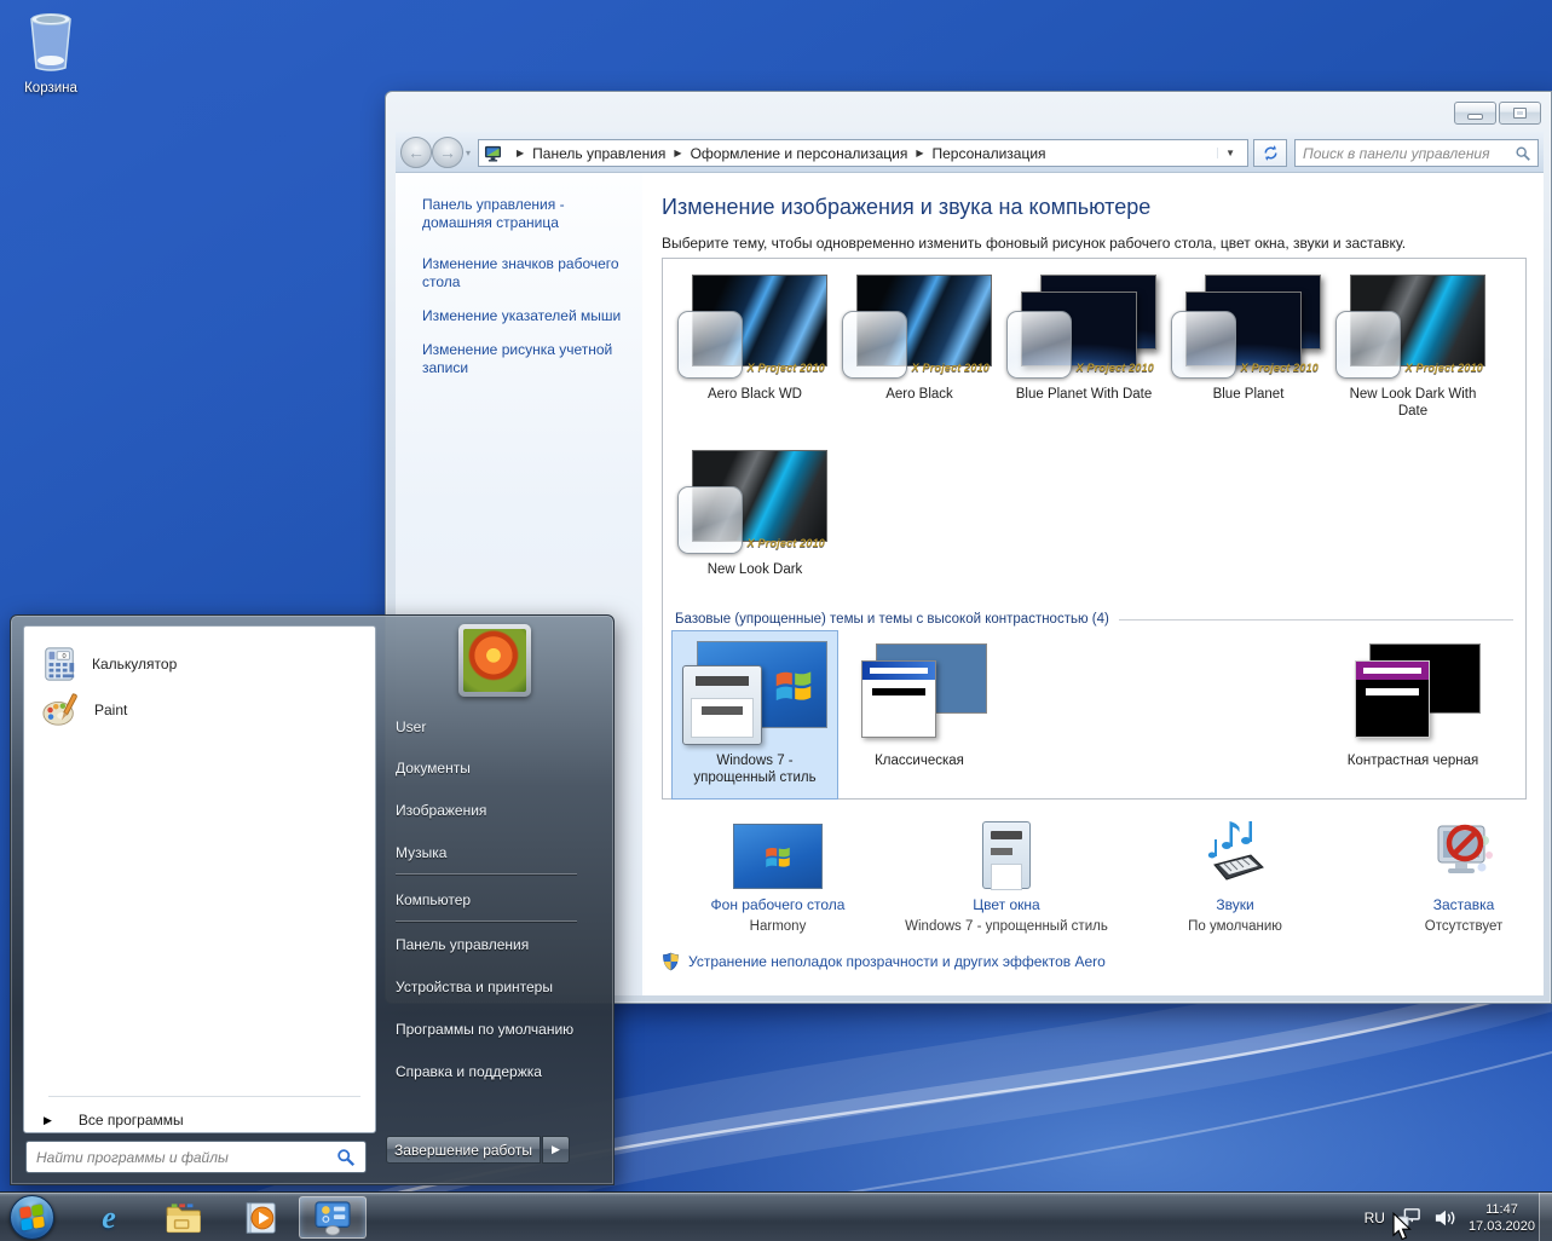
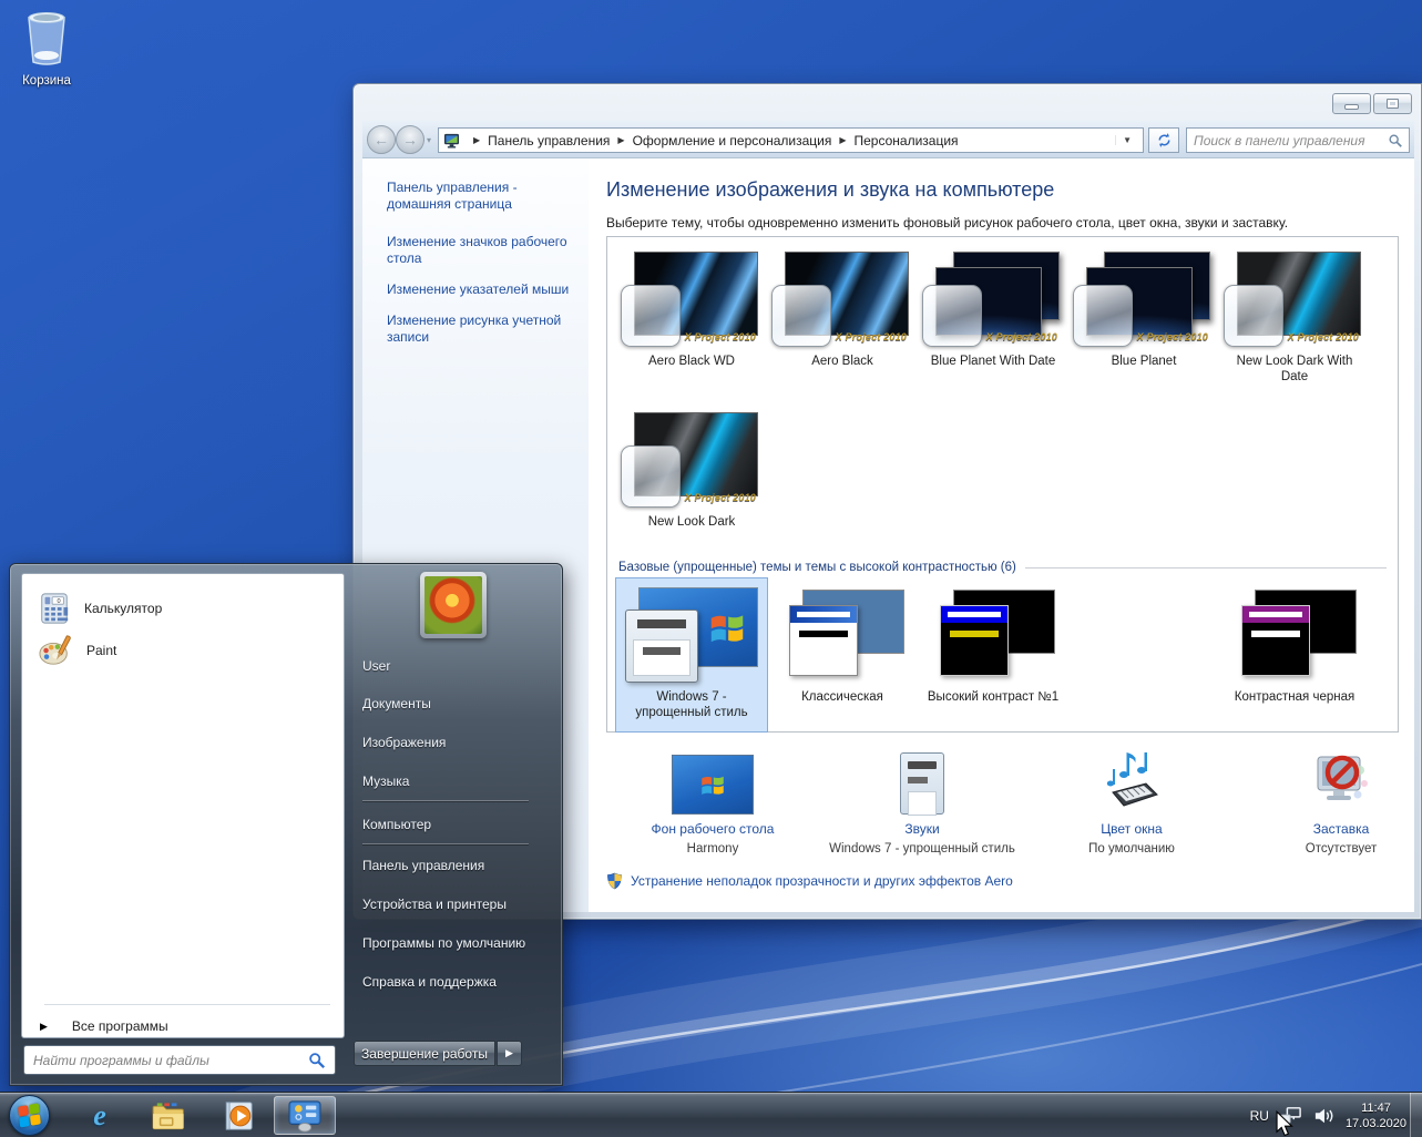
  Корзина
  ←
  →
  ▾
  ▶
  Панель управления
  ▶
  Оформление и персонализация
  ▶
  Персонализация
  ▼
  Поиск в панели управления
  Панель управления - домашняя страница
  Изменение значков рабочего стола
  Изменение указателей мыши
  Изменение рисунка учетной записи
  Изменение изображения и звука на компьютере
  Выберите тему, чтобы одновременно изменить фоновый рисунок рабочего стола, цвет окна, звуки и заставку.
  X Project 2010
  Aero Black WD
  X Project 2010
  Aero Black
  X Project 2010
  Blue Planet With Date
  X Project 2010
  Blue Planet
  X Project 2010
  New Look Dark With Date
  X Project 2010
  New Look Dark
- Базовые (упрощенные) темы и темы с высокой контрастностью (4)
+ Базовые (упрощенные) темы и темы с высокой контрастностью (6)
  Windows 7 - упрощенный стиль
  Классическая
+ Высокий контраст №1
  Контрастная черная
  Фон рабочего стола
  Harmony
- Цвет окна
+ Звуки
  Windows 7 - упрощенный стиль
- Звуки
+ Цвет окна
  По умолчанию
  Заставка
  Отсутствует
  Устранение неполадок прозрачности и других эффектов Aero
  Калькулятор
  Paint
  ▶
  Все программы
  Найти программы и файлы
  User
  Документы
  Изображения
  Музыка
  Компьютер
  Панель управления
  Устройства и принтеры
  Программы по умолчанию
  Справка и поддержка
  Завершение работы
  ▶
  e
  RU
  11:47
  17.03.2020
